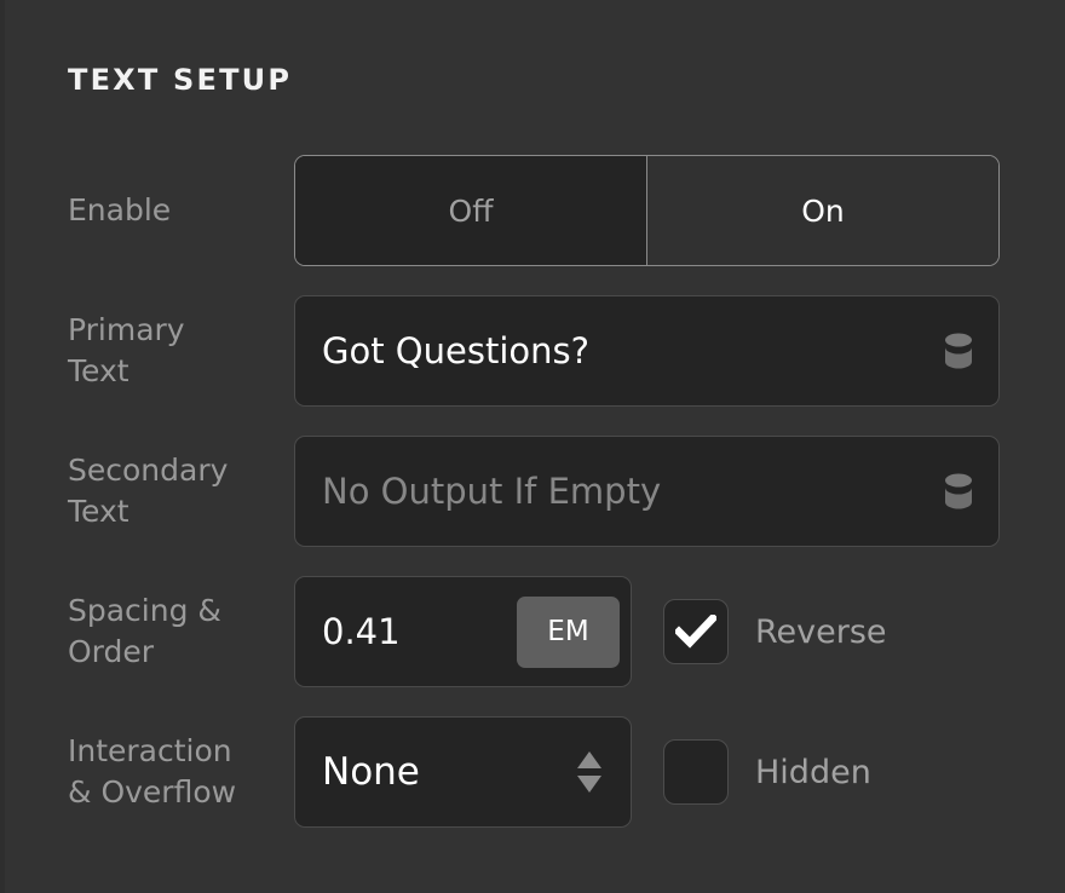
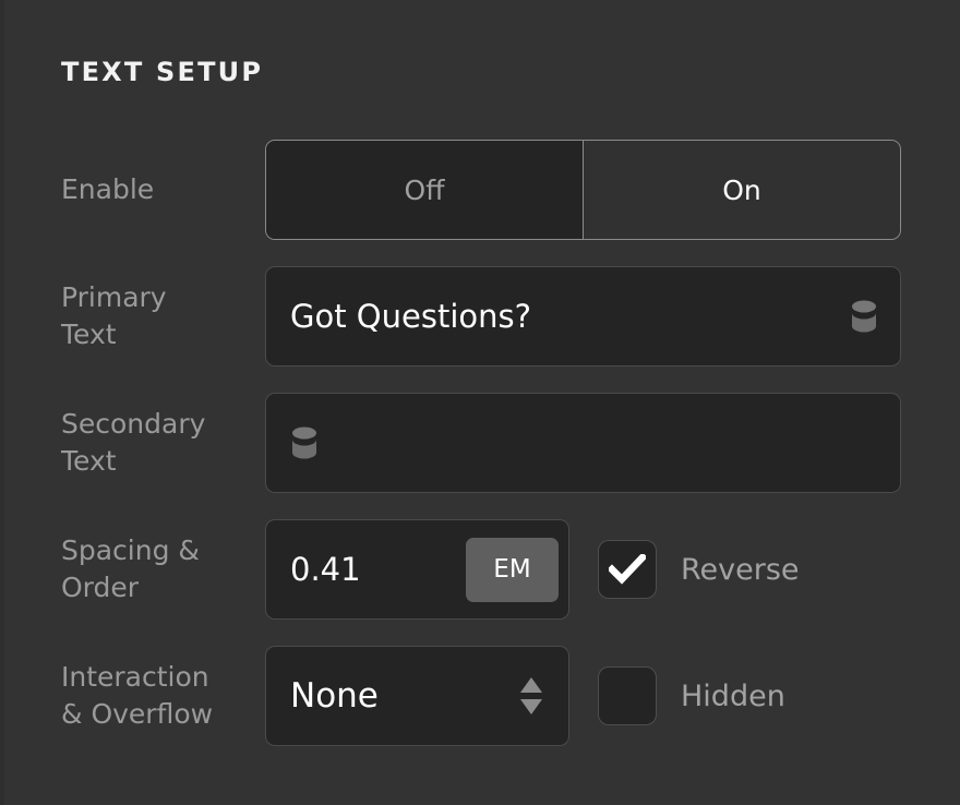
  TEXT SETUP
  Enable
  Off
  On
  Primary
  Text
  Got Questions?
  Secondary
  Text
- No Output If Empty
  Spacing &
  Order
  0.41
  EM
  Reverse
  Interaction
  & Overflow
  None
  Hidden
